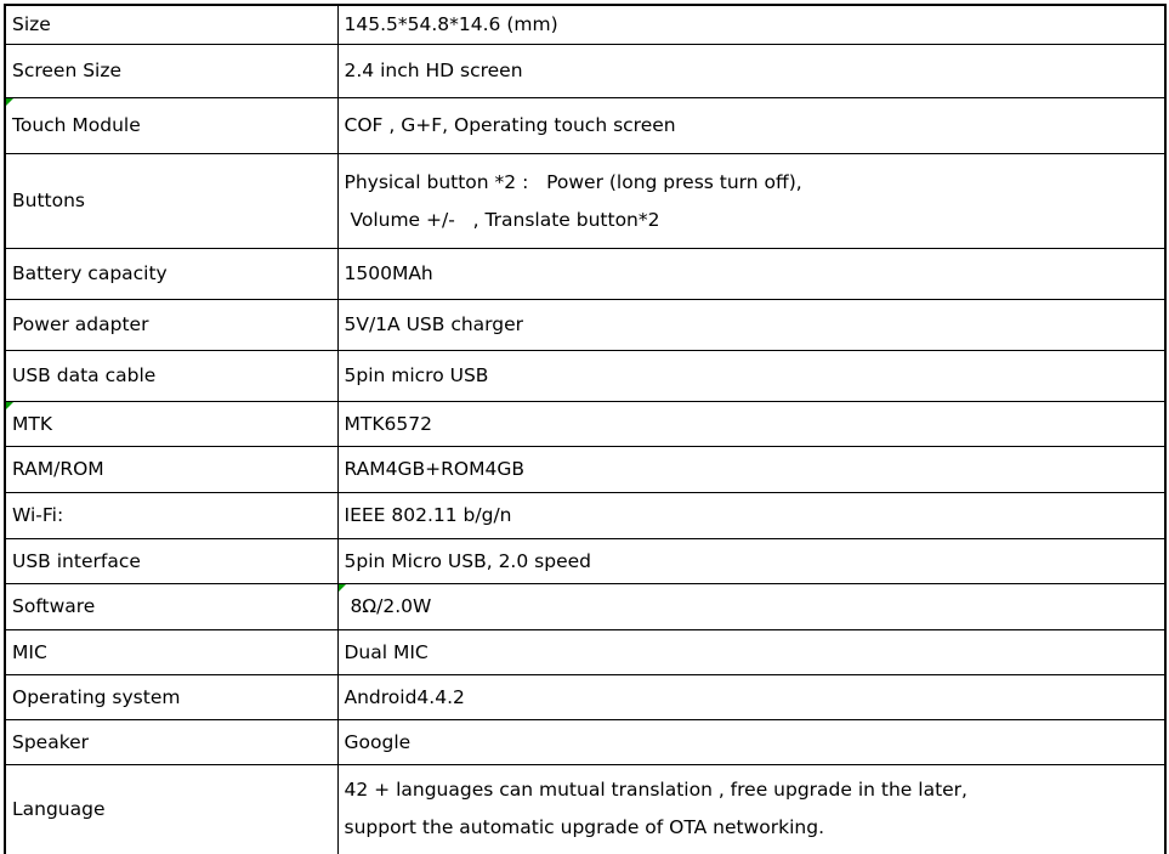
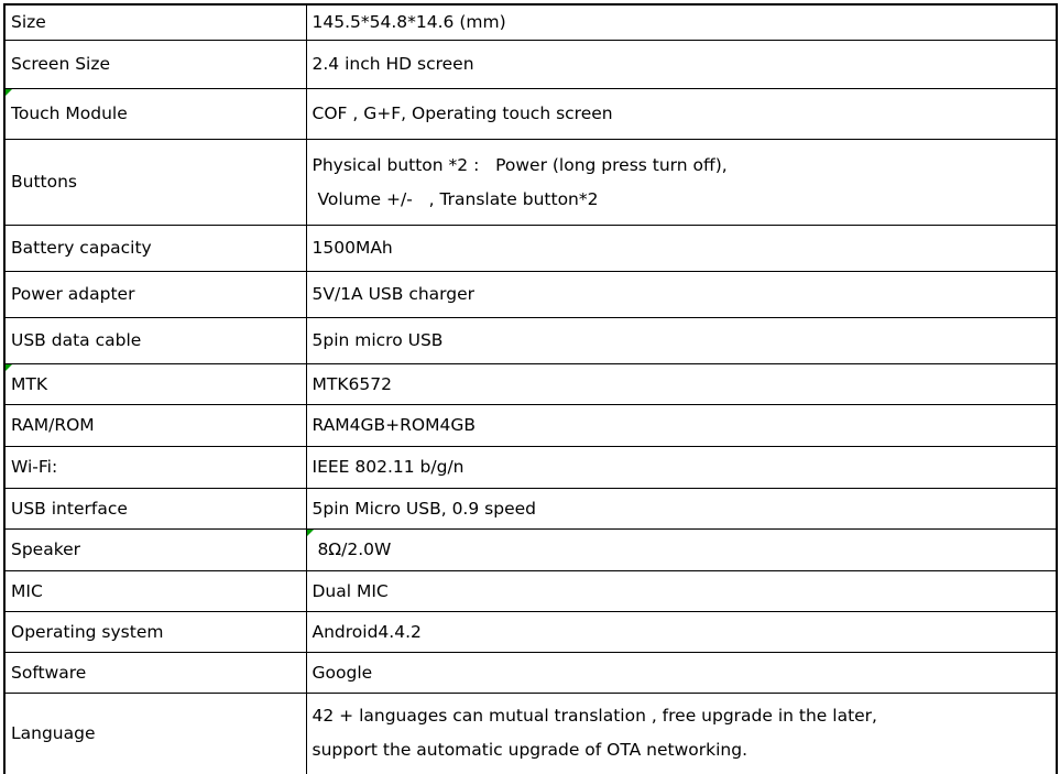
  Size	145.5*54.8*14.6 (mm)
  Screen Size	2.4 inch HD screen
  Touch Module	COF , G+F, Operating touch screen
  Buttons	Physical button *2 : Power (long press turn off), Volume +/- , Translate button*2
  Battery capacity	1500MAh
  Power adapter	5V/1A USB charger
  USB data cable	5pin micro USB
  MTK	MTK6572
  RAM/ROM	RAM4GB+ROM4GB
  Wi-Fi:	IEEE 802.11 b/g/n
- USB interface	5pin Micro USB, 2.0 speed
+ USB interface	5pin Micro USB, 0.9 speed
- Software	8Ω/2.0W
+ Speaker	8Ω/2.0W
  MIC	Dual MIC
  Operating system	Android4.4.2
- Speaker	Google
+ Software	Google
  Language	42 + languages can mutual translation , free upgrade in the later, support the automatic upgrade of OTA networking.
